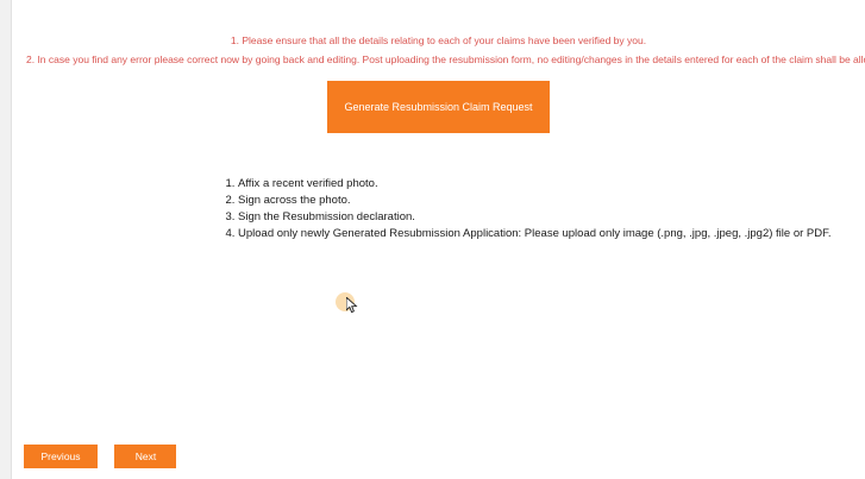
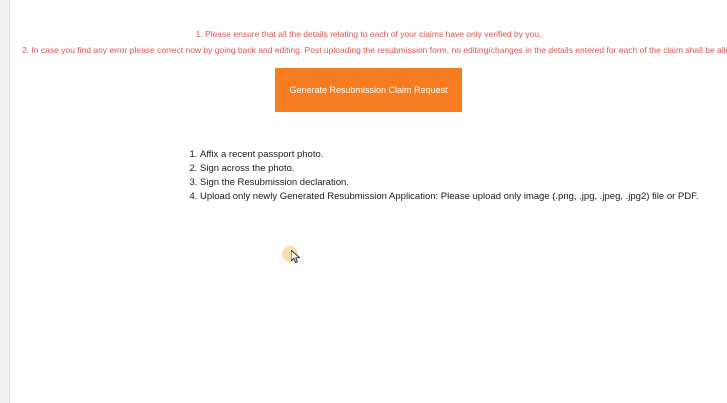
- 1. Please ensure that all the details relating to each of your claims have been verified by you.
+ 1. Please ensure that all the details relating to each of your claims have only verified by you.
  2. In case you find any error please correct now by going back and editing. Post uploading the resubmission form, no editing/changes in the details entered for each of the claim shall be all
  Generate Resubmission Claim Request
- Affix a recent verified photo.
+ Affix a recent passport photo.
  Sign across the photo.
  Sign the Resubmission declaration.
  Upload only newly Generated Resubmission Application: Please upload only image (.png, .jpg, .jpeg, .jpg2) file or PDF.
- Previous Next
